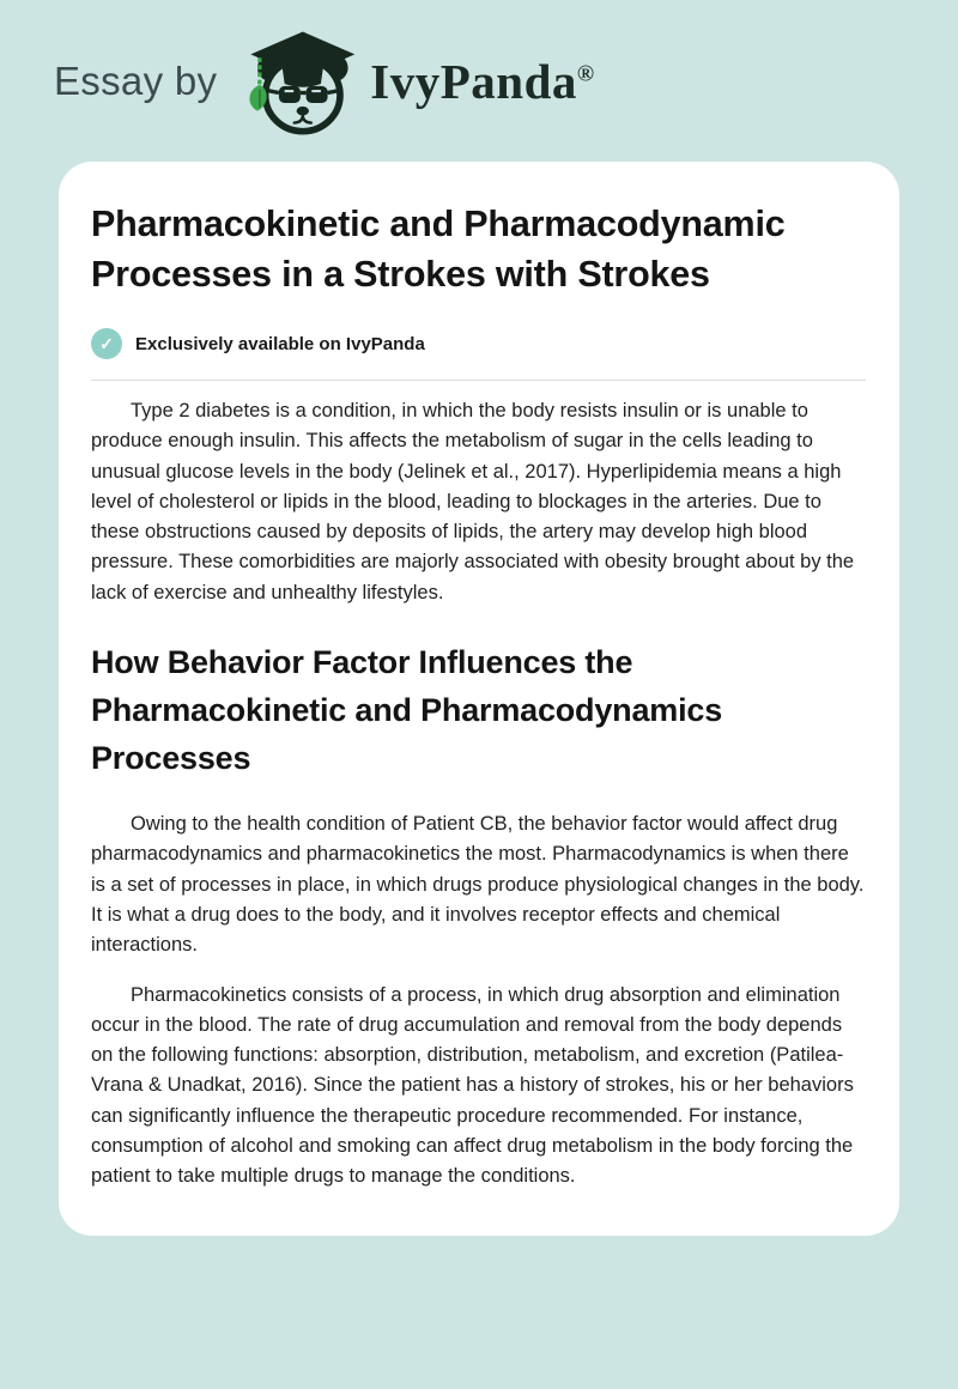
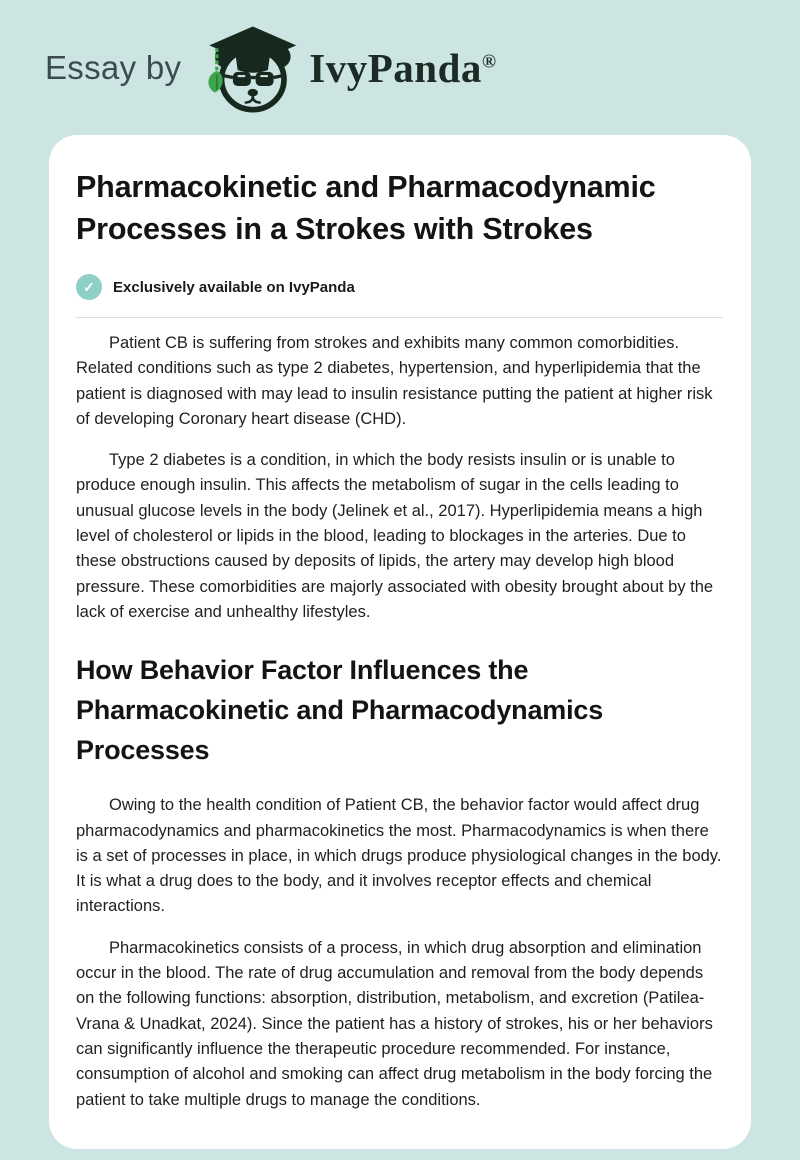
  Essay by
  IvyPanda®
  Pharmacokinetic and Pharmacodynamic Processes in a Strokes with Strokes
  ✓
  Exclusively available on IvyPanda
+ Patient CB is suffering from strokes and exhibits many common comorbidities. Related conditions such as type 2 diabetes, hypertension, and hyperlipidemia that the patient is diagnosed with may lead to insulin resistance putting the patient at higher risk of developing Coronary heart disease (CHD).
  Type 2 diabetes is a condition, in which the body resists insulin or is unable to produce enough insulin. This affects the metabolism of sugar in the cells leading to unusual glucose levels in the body (Jelinek et al., 2017). Hyperlipidemia means a high level of cholesterol or lipids in the blood, leading to blockages in the arteries. Due to these obstructions caused by deposits of lipids, the artery may develop high blood pressure. These comorbidities are majorly associated with obesity brought about by the lack of exercise and unhealthy lifestyles.
  How Behavior Factor Influences the Pharmacokinetic and Pharmacodynamics Processes
  Owing to the health condition of Patient CB, the behavior factor would affect drug pharmacodynamics and pharmacokinetics the most. Pharmacodynamics is when there is a set of processes in place, in which drugs produce physiological changes in the body. It is what a drug does to the body, and it involves receptor effects and chemical interactions.
- Pharmacokinetics consists of a process, in which drug absorption and elimination occur in the blood. The rate of drug accumulation and removal from the body depends on the following functions: absorption, distribution, metabolism, and excretion (Patilea-Vrana & Unadkat, 2016). Since the patient has a history of strokes, his or her behaviors can significantly influence the therapeutic procedure recommended. For instance, consumption of alcohol and smoking can affect drug metabolism in the body forcing the patient to take multiple drugs to manage the conditions.
+ Pharmacokinetics consists of a process, in which drug absorption and elimination occur in the blood. The rate of drug accumulation and removal from the body depends on the following functions: absorption, distribution, metabolism, and excretion (Patilea-Vrana & Unadkat, 2024). Since the patient has a history of strokes, his or her behaviors can significantly influence the therapeutic procedure recommended. For instance, consumption of alcohol and smoking can affect drug metabolism in the body forcing the patient to take multiple drugs to manage the conditions.
